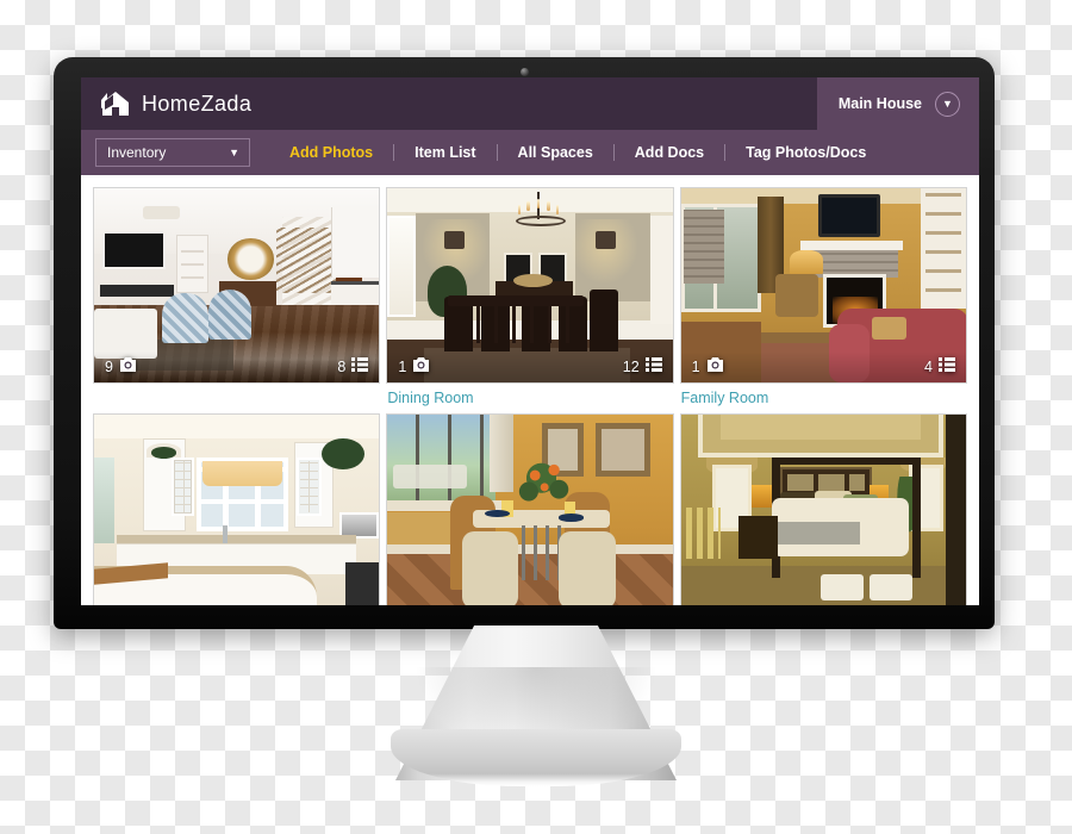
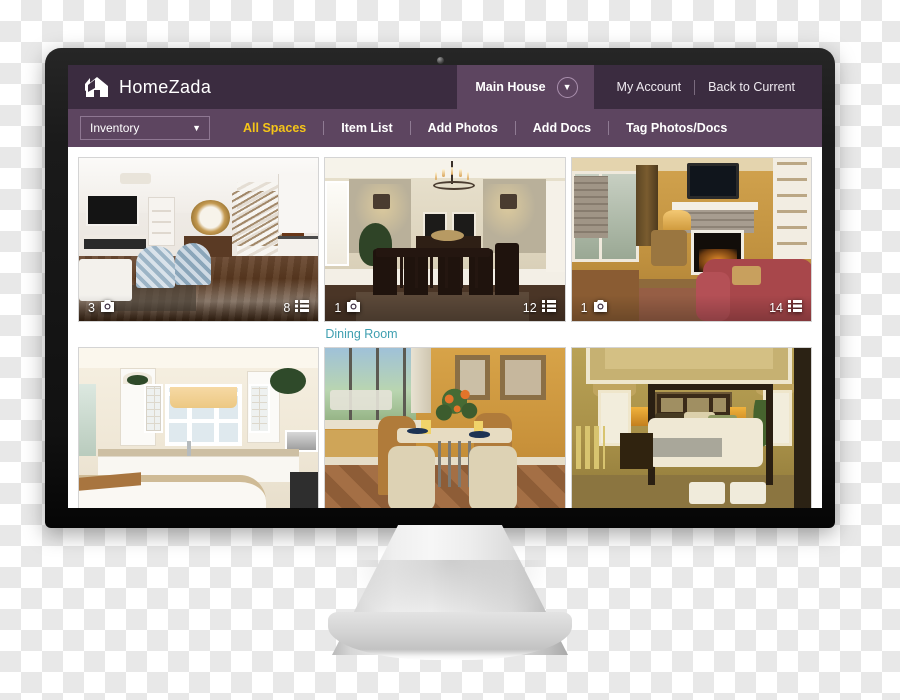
  HomeZada
  Main House
  ▼
+ My Account
+ Back to Current
  Inventory
  ▼
- Add Photos
+ All Spaces
  Item List
- All Spaces
+ Add Photos
  Add Docs
  Tag Photos/Docs
- 9
+ 3
  8
  1
  12
  Dining Room
  1
- 4
+ 14
- Family Room
